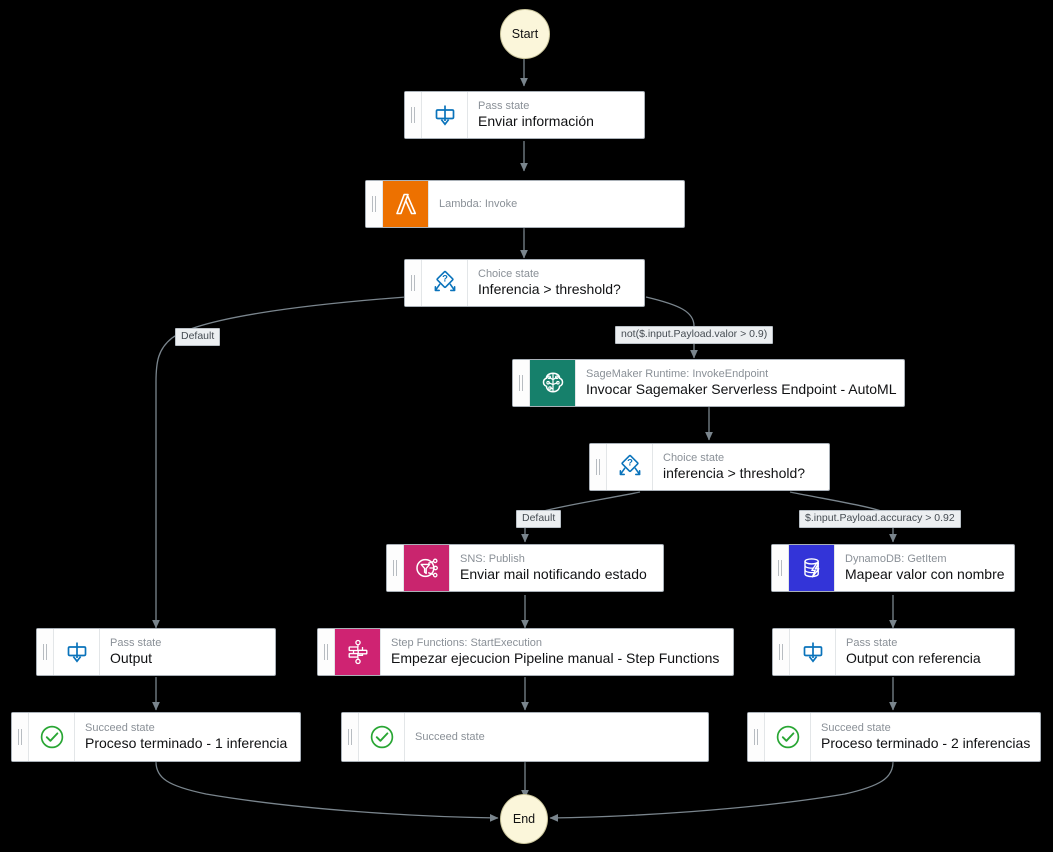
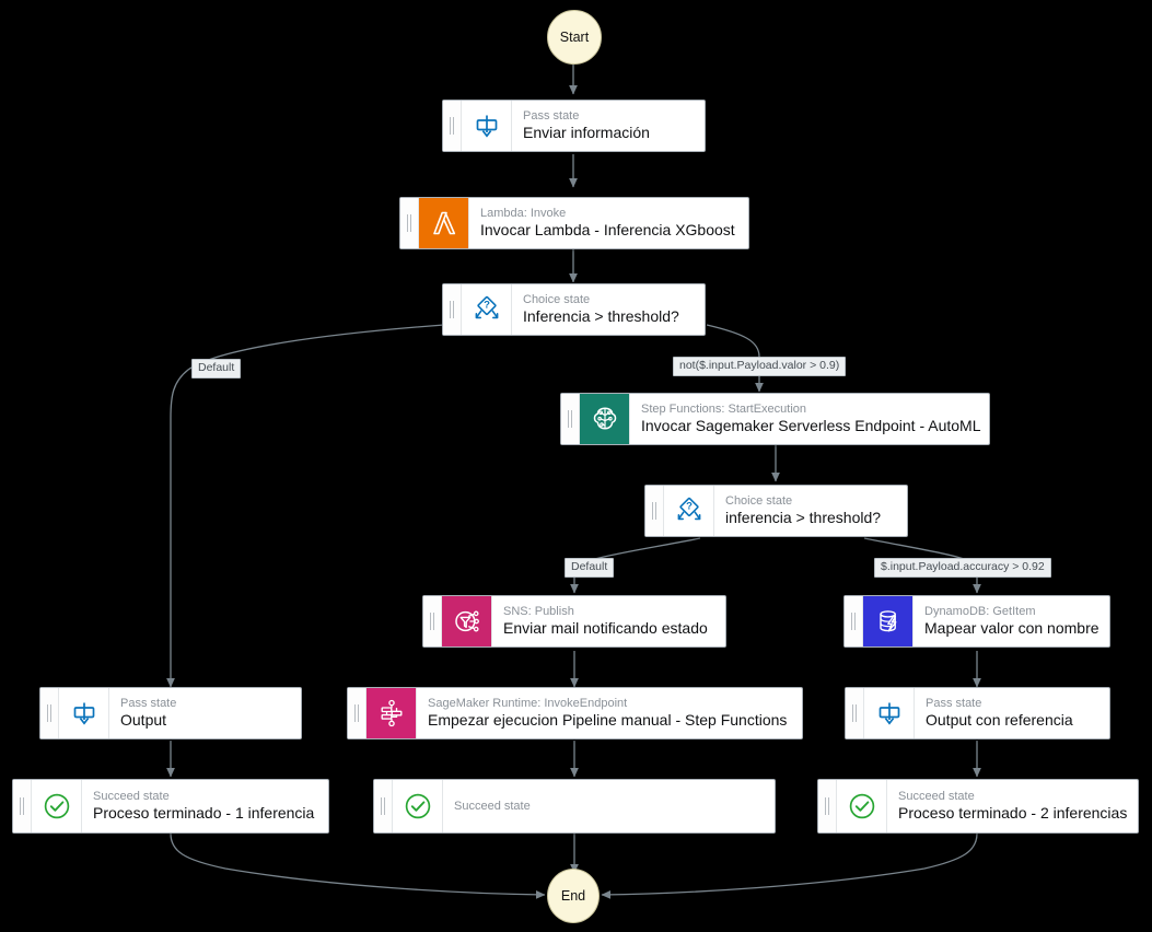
  Start
  End
  Default
  not($.input.Payload.valor > 0.9)
  Default
  $.input.Payload.accuracy > 0.92
  Pass state
  Enviar información
  Lambda: Invoke
+ Invocar Lambda - Inferencia XGboost
  ?
  Choice state
  Inferencia > threshold?
- SageMaker Runtime: InvokeEndpoint
+ Step Functions: StartExecution
  Invocar Sagemaker Serverless Endpoint - AutoML
  ?
  Choice state
  inferencia > threshold?
  SNS: Publish
  Enviar mail notificando estado
  DynamoDB: GetItem
  Mapear valor con nombre
  Pass state
  Output
- Step Functions: StartExecution
+ SageMaker Runtime: InvokeEndpoint
  Empezar ejecucion Pipeline manual - Step Functions
  Pass state
  Output con referencia
  Succeed state
  Proceso terminado - 1 inferencia
  Succeed state
  Succeed state
  Proceso terminado - 2 inferencias
